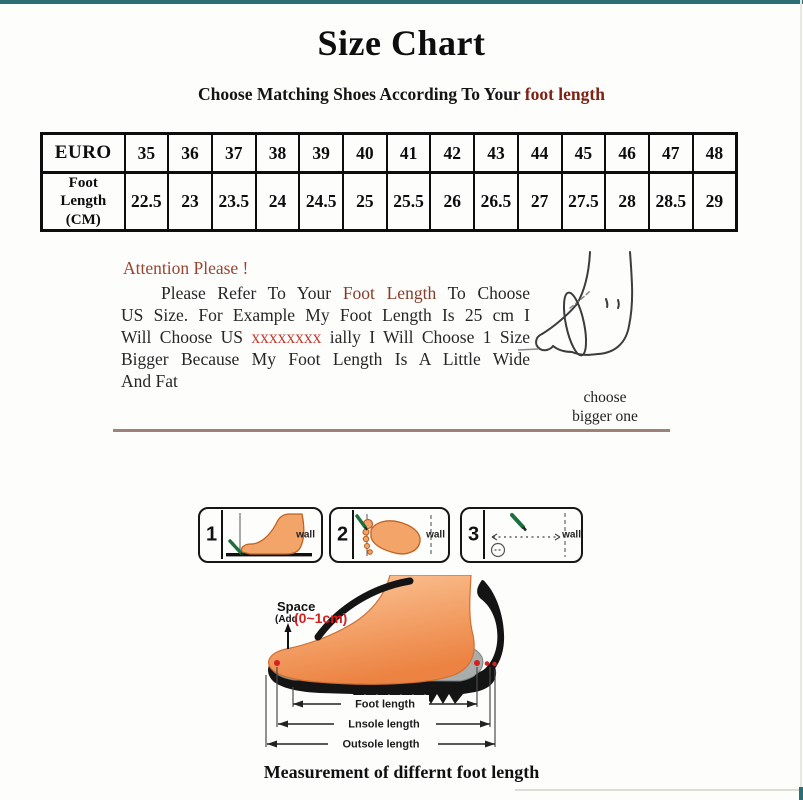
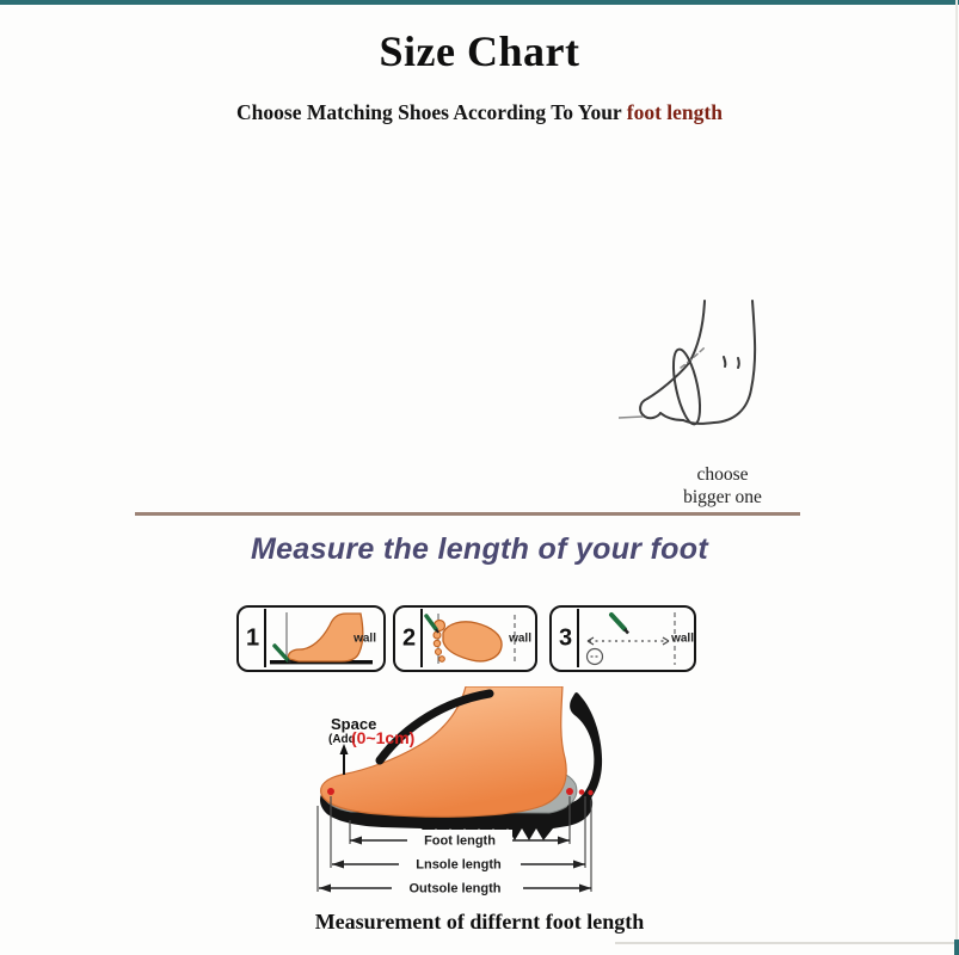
  Size Chart
  Choose Matching Shoes According To Your foot length
- EURO	35	36	37	38	39	40	41	42	43	44	45	46	47	48
- Foot Length (CM)	22.5	23	23.5	24	24.5	25	25.5	26	26.5	27	27.5	28	28.5	29
- Attention Please !
- Please Refer To Your Foot Length To Choose
- US Size. For Example My Foot Length Is 25 cm I
- Will Choose US xxxxxxxx ially I Will Choose 1 Size
- Bigger Because My Foot Length Is A Little Wide
- And Fat
  choose
  bigger one
+ Measure the length of your foot
  1
  wall
  2
  wall
  3
  wall
  Space
  (Add
  (0~1cm)
  Foot length
  Lnsole length
  Outsole length
  Measurement of differnt foot length
